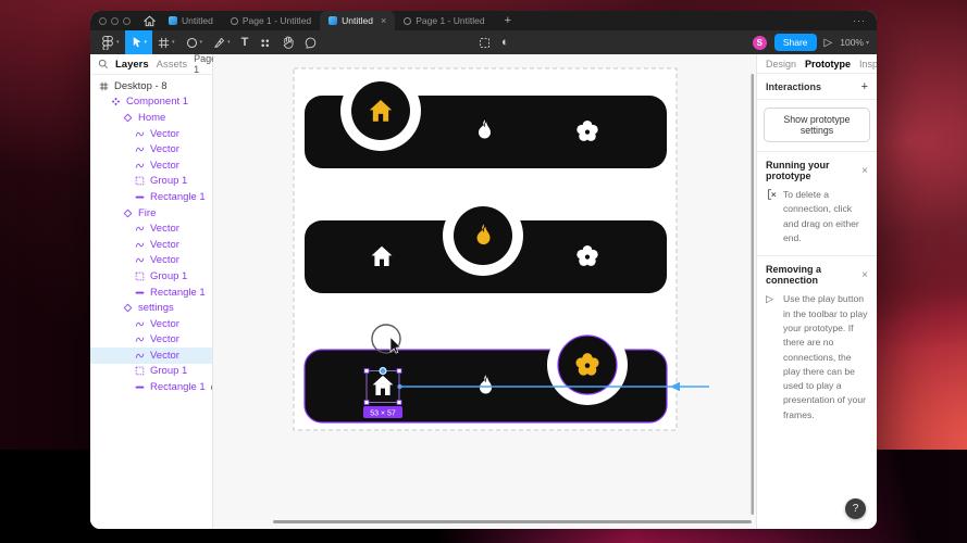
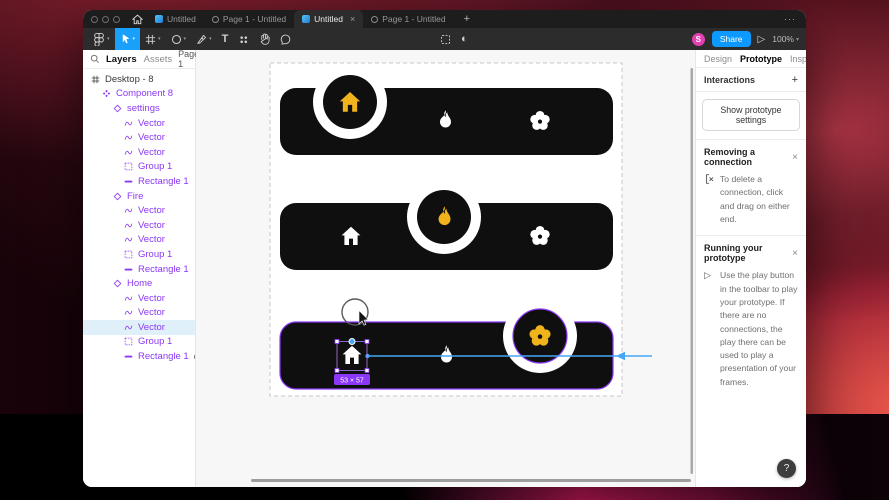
  Untitled
  Page 1 - Untitled
  Untitled
  ×
  Page 1 - Untitled
  +
  ···
  T
  ◐
  S
  Share
  ▷
  100%
  Layers
  Assets
  Pag 1
  Desktop - 8
- Component 1
+ Component 8
- Home
+ settings
  Vector
  Vector
  Vector
  Group 1
  Rectangle 1
  Fire
  Vector
  Vector
  Vector
  Group 1
  Rectangle 1
- settings
+ Home
  Vector
  Vector
  Vector
  Group 1
  Rectangle 1
  Design
  Prototype
  Interactions
  +
  Show prototype settings
- Running your prototype
+ Removing a connection
  ×
  To delete a connection, click and drag on either end.
- Removing a connection
+ Running your prototype
  ×
  ▷
  Use the play button in the toolbar to play your prototype. If there are no connections, the play there can be used to play a presentation of your frames.
  ?
